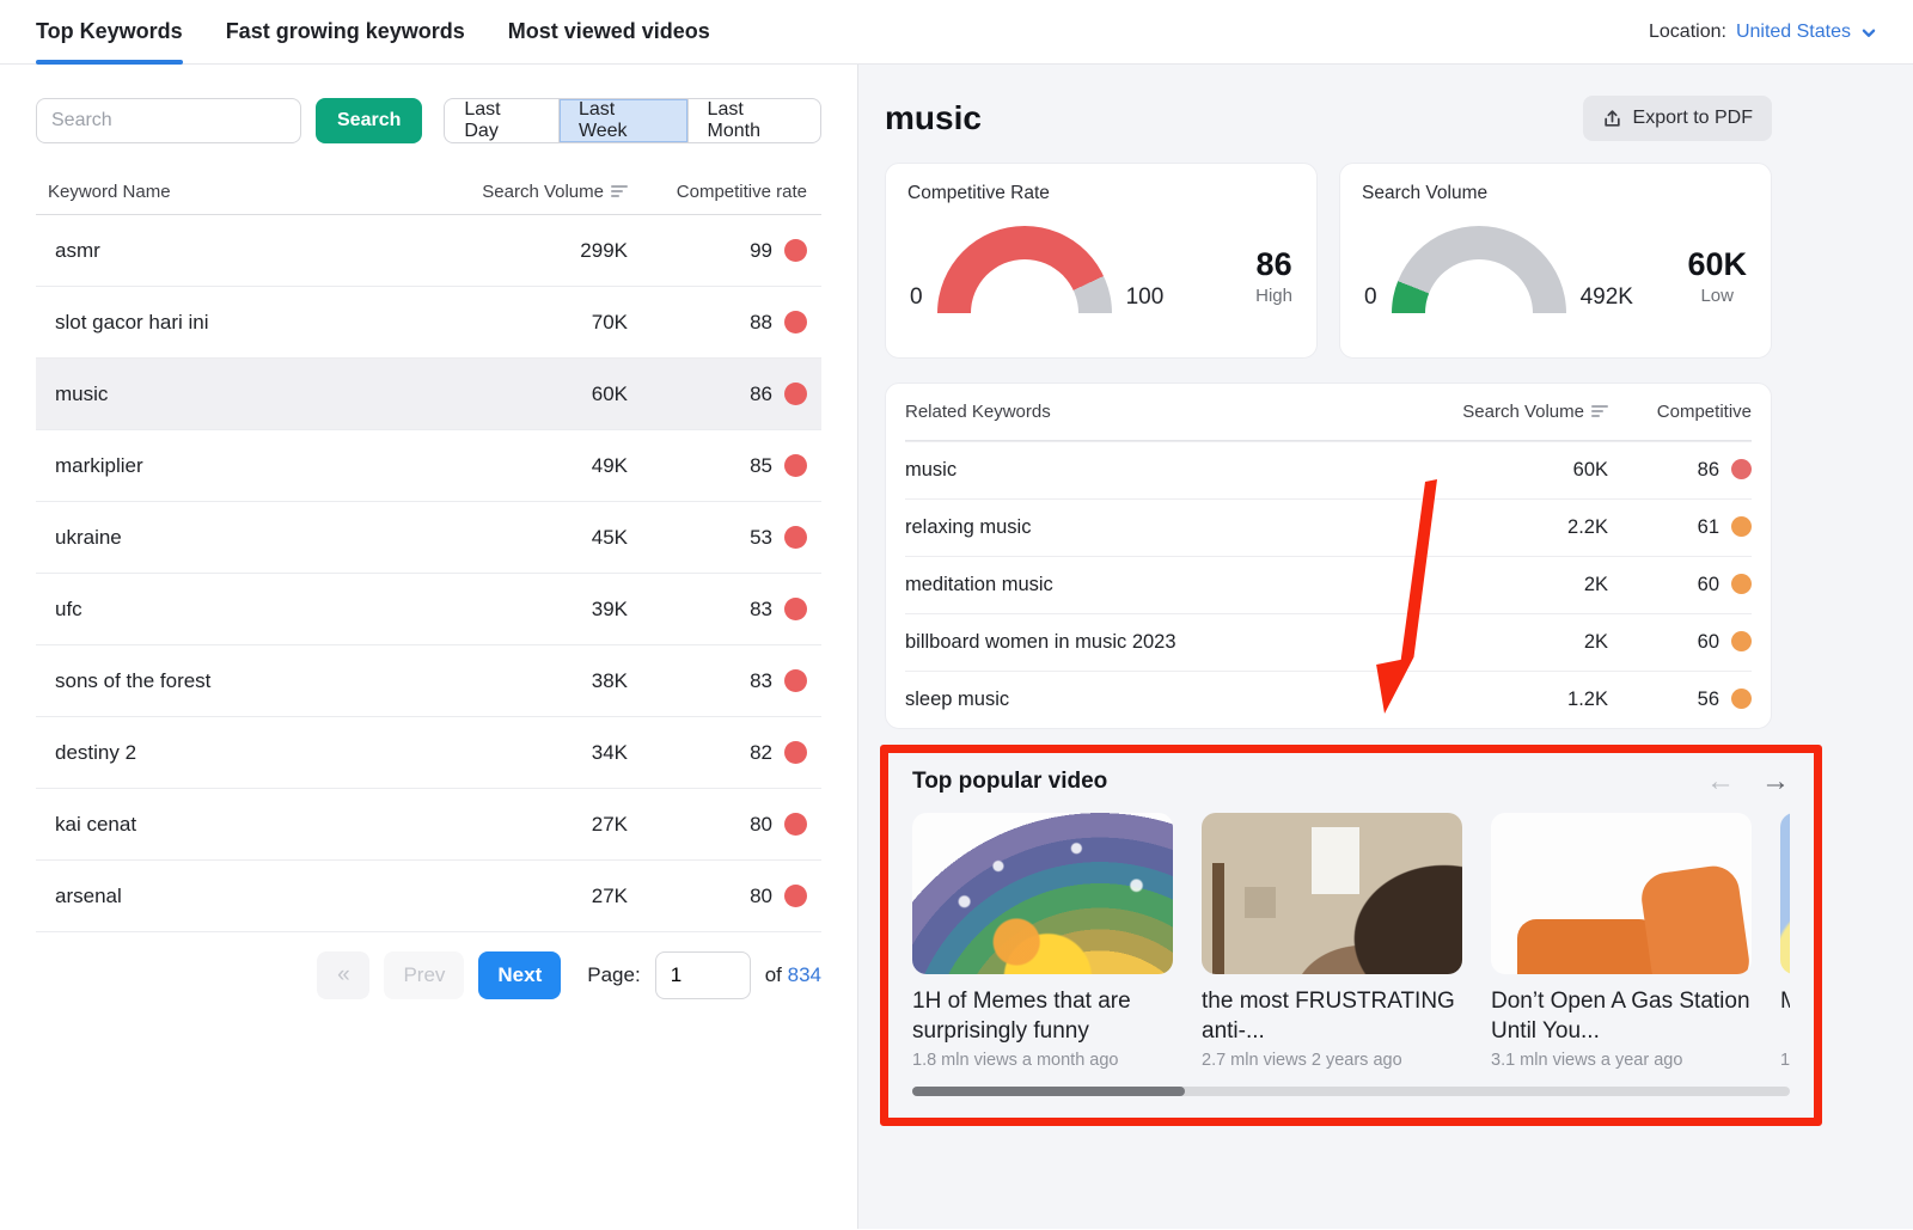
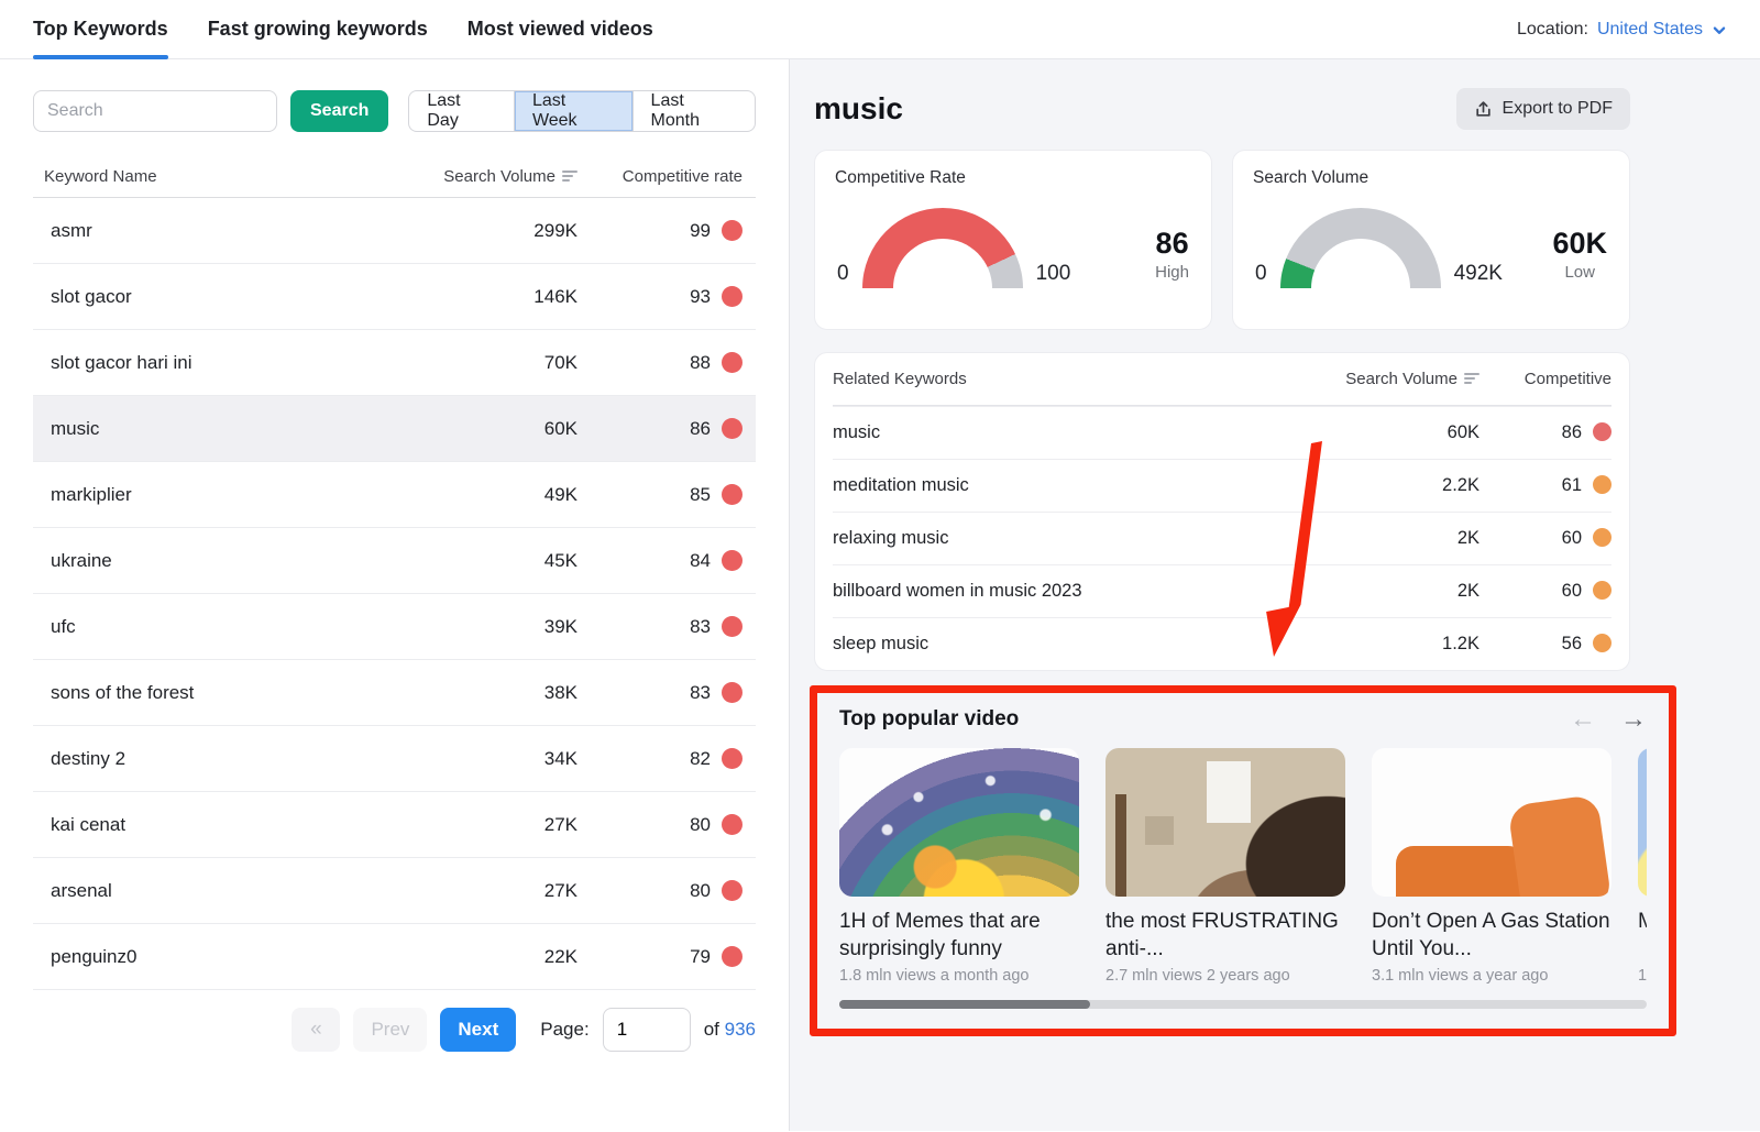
  Top Keywords
  Fast growing keywords
  Most viewed videos
  Location:
  United States
  Search
  Search
  Last Day
  Last Week
  Last Month
  Keyword Name
  Search Volume
  Competitive rate
  asmr
  299K
  99
+ slot gacor
+ 146K
+ 93
  slot gacor hari ini
  70K
  88
  music
  60K
  86
  markiplier
  49K
  85
  ukraine
  45K
- 53
+ 84
  ufc
  39K
  83
  sons of the forest
  38K
  83
  destiny 2
  34K
  82
  kai cenat
  27K
  80
  arsenal
  27K
  80
+ penguinz0
+ 22K
+ 79
  «
  Prev
  Next
  Page:
  1
- of 834
+ of 936
  music
  Export to PDF
  Competitive Rate
  0
  100
  86
  High
  Search Volume
  0
  492K
  60K
  Low
  Related Keywords
  Search Volume
  Competitive
  music
  60K
  86
- relaxing music
+ meditation music
  2.2K
  61
- meditation music
+ relaxing music
  2K
  60
  billboard women in music 2023
  2K
  60
  sleep music
  1.2K
  56
  Top popular video
  ←
  →
  1H of Memes that are surprisingly funny
  1.8 mln views a month ago
  the most FRUSTRATING anti-...
  2.7 mln views 2 years ago
  Don’t Open A Gas Station Until You...
  3.1 mln views a year ago
